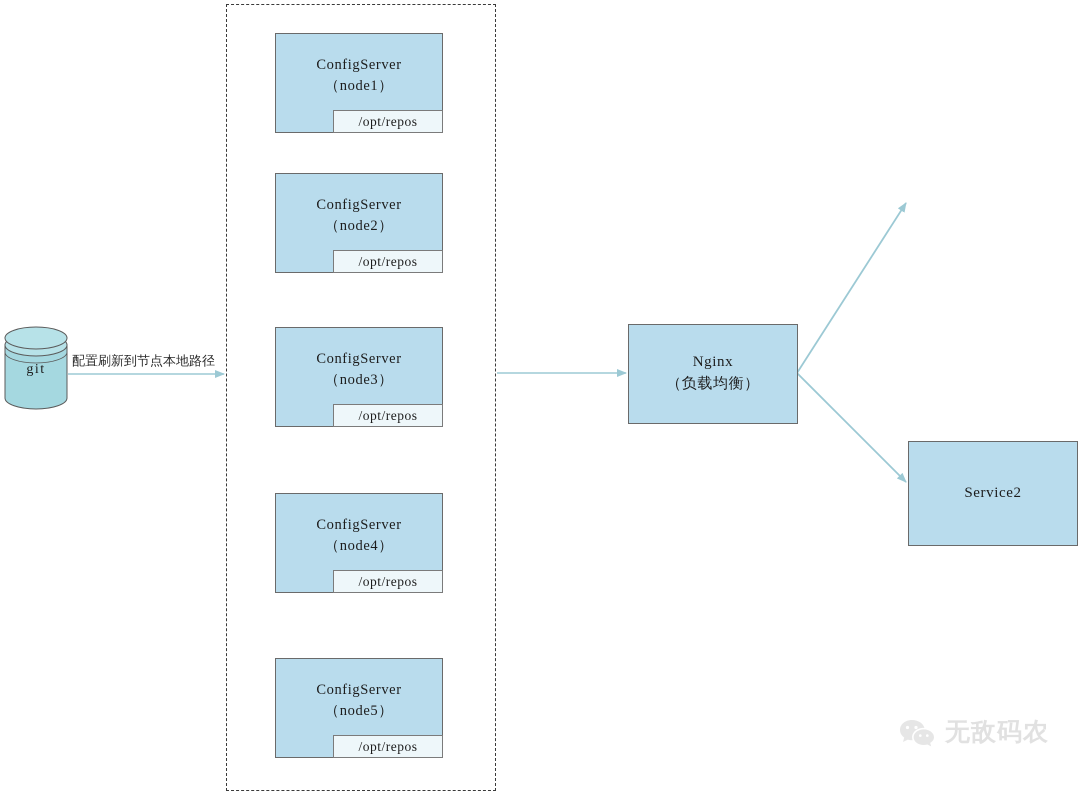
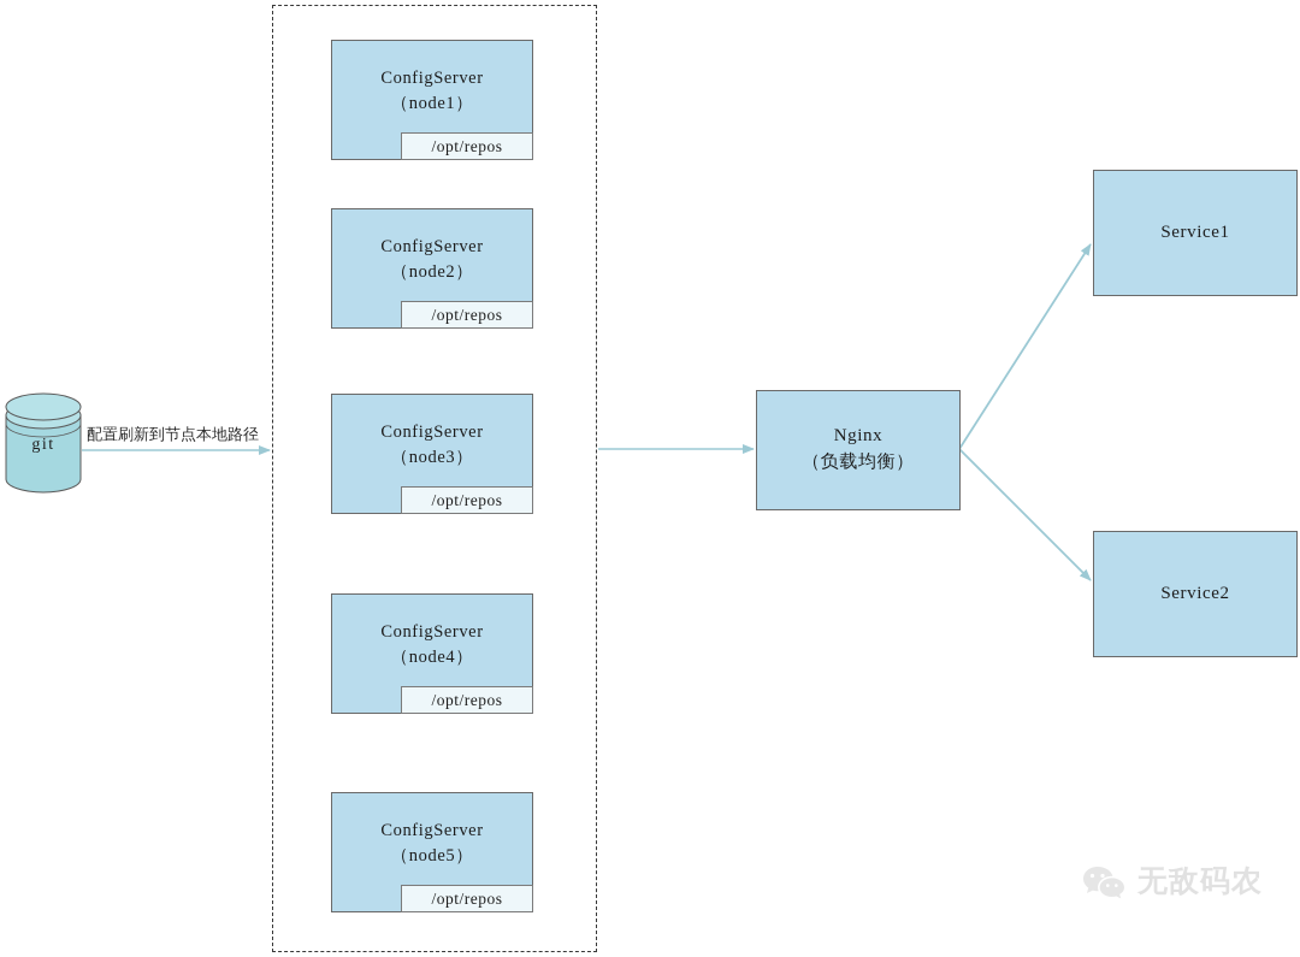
  git
  配置刷新到节点本地路径
  ConfigServer
  （node1）
  /opt/repos
  ConfigServer
  （node2）
  /opt/repos
  ConfigServer
  （node3）
  /opt/repos
  ConfigServer
  （node4）
  /opt/repos
  ConfigServer
  （node5）
  /opt/repos
  Nginx
  （负载均衡）
+ Service1
  Service2
  无敌码农
